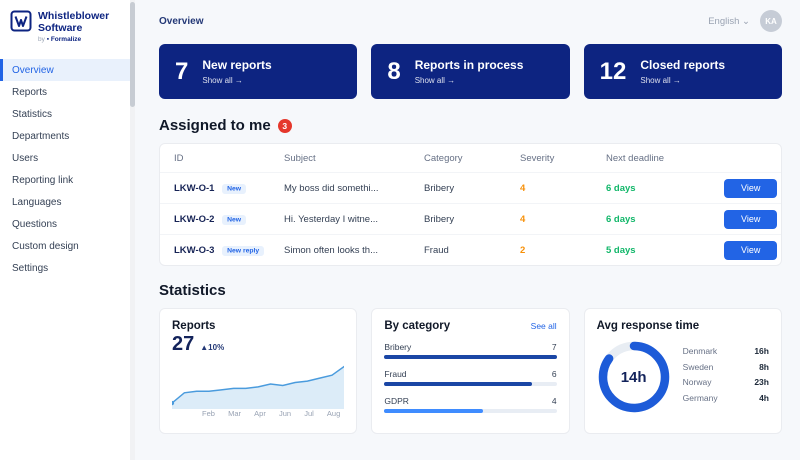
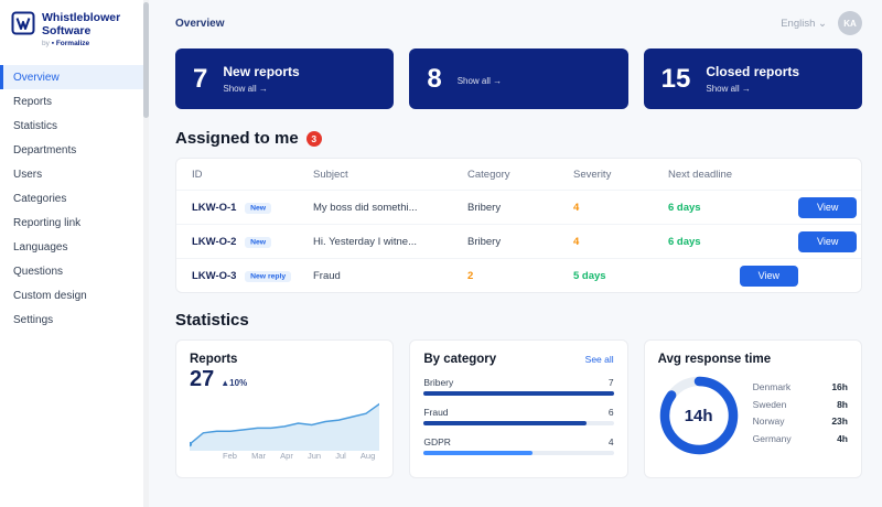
  Whistleblower
  Software
  Overview
  Reports
  Statistics
  Departments
  Users
+ Categories
  Reporting link
  Languages
  Questions
  Custom design
  Settings
  Overview
  English ⌄
  KA
  7
  New reports
  Show all →
  8
- Reports in process
  Show all →
- 12
+ 15
  Closed reports
  Show all →
  Assigned to me
  3
  ID
  Subject
  Category
  Severity
  Next deadline
  LKW-O-1
  My boss did somethi...
  Bribery
  4
  6 days
  View
  LKW-O-2
  Hi. Yesterday I witne...
  Bribery
  4
  6 days
  View
- Simon often looks th...
  Fraud
  2
  5 days
  View
  Statistics
  Reports
  27
  ▲10%
  Feb
  Mar
  Apr
  Jun
  Jul
  Aug
  By category
  See all
  Bribery
  7
  Fraud
  6
  GDPR
  4
  Avg response time
  14h
  Denmark
  16h
  Sweden
  8h
  Norway
  23h
  Germany
  4h
